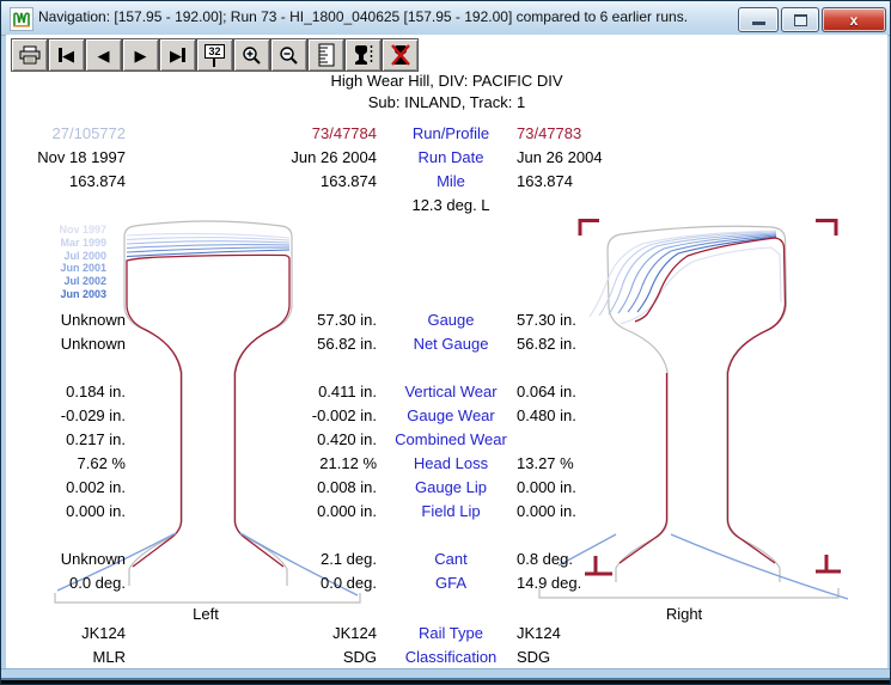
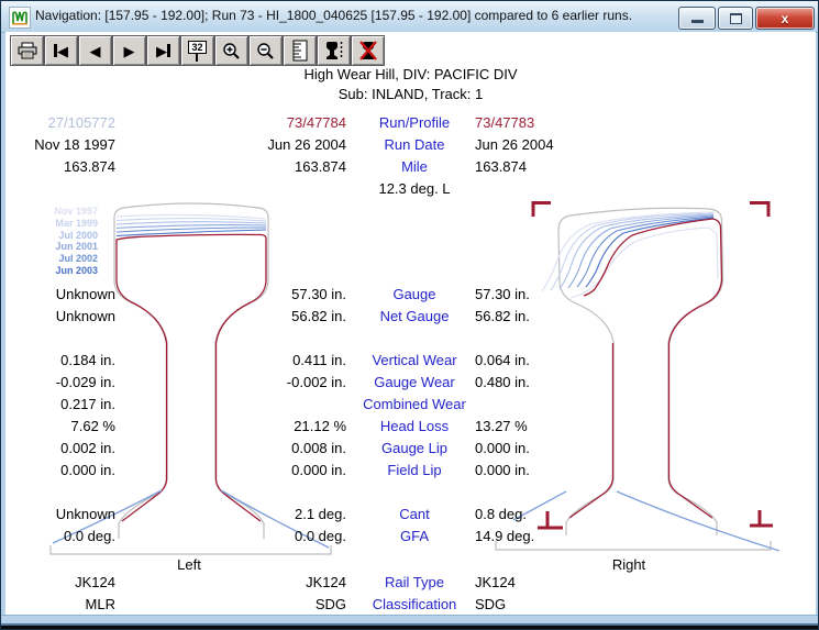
  Navigation: [157.95 - 192.00]; Run 73 - HI_1800_040625 [157.95 - 192.00] compared to 6 earlier runs.
  x
  ◀
  ◀
  ▶
  ▶
  32
  High Wear Hill, DIV: PACIFIC DIV
  Sub: INLAND, Track: 1
  27/105772
  73/47784
  Run/Profile
  73/47783
  Nov 18 1997
  Jun 26 2004
  Run Date
  Jun 26 2004
  163.874
  163.874
  Mile
  163.874
  12.3 deg. L
  Nov 1997
  Mar 1999
  Jul 2000
  Jun 2001
  Jul 2002
  Jun 2003
  Unknown
  57.30 in.
  Gauge
  57.30 in.
  Unknown
  56.82 in.
  Net Gauge
  56.82 in.
  0.184 in.
  0.411 in.
  Vertical Wear
  0.064 in.
  -0.029 in.
  -0.002 in.
  Gauge Wear
  0.480 in.
  0.217 in.
- 0.420 in.
  Combined Wear
  7.62 %
  21.12 %
  Head Loss
  13.27 %
  0.002 in.
  0.008 in.
  Gauge Lip
  0.000 in.
  0.000 in.
  0.000 in.
  Field Lip
  0.000 in.
  Unknown
  2.1 deg.
  Cant
  0.8 deg.
  0.0 deg.
  0.0 deg.
  GFA
  14.9 deg.
  Left
  Right
  JK124
  JK124
  Rail Type
  JK124
  MLR
  SDG
  Classification
  SDG
